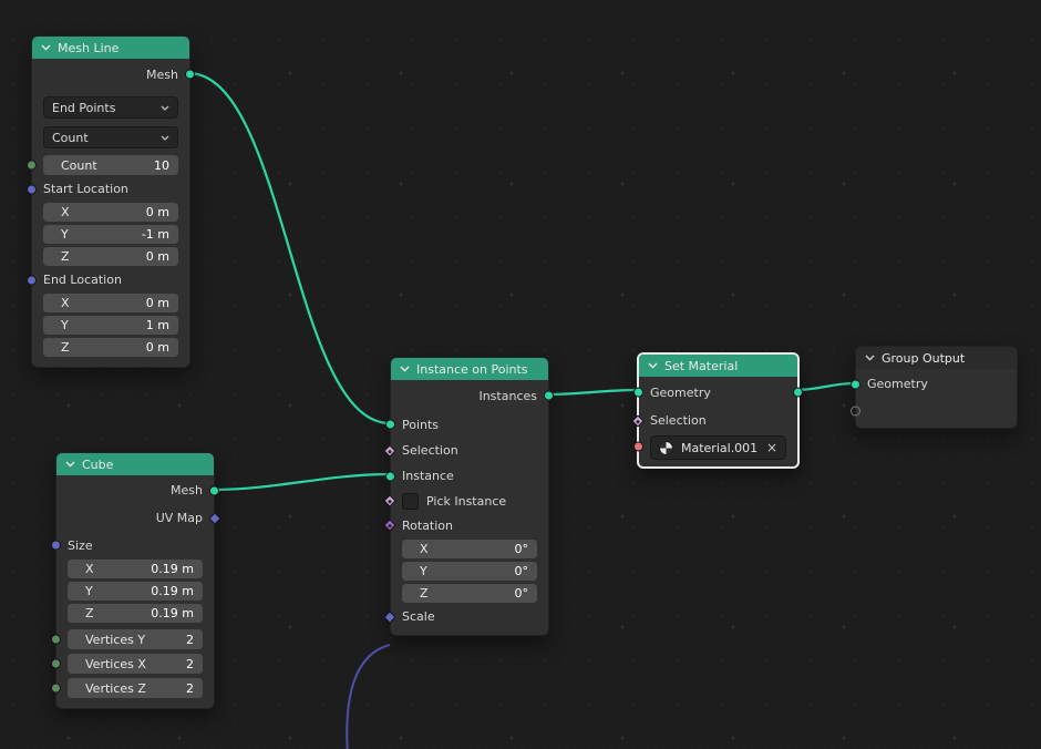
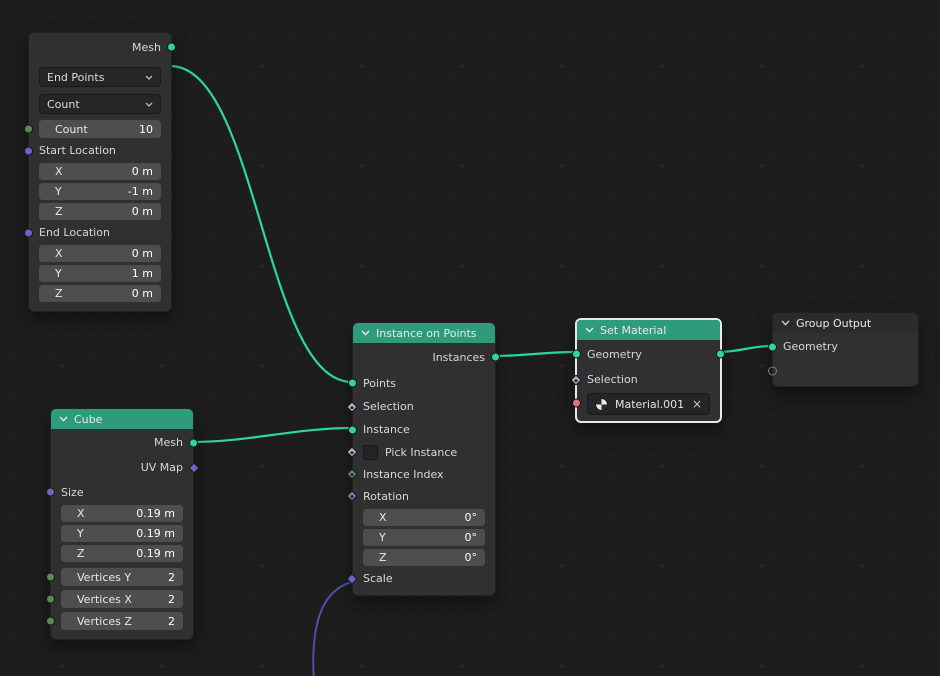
- Mesh Line
  Mesh
  End Points
  Count
  Count
  10
  Start Location
  X
  0 m
  Y
  -1 m
  Z
  0 m
  End Location
  X
  0 m
  Y
  1 m
  Z
  0 m
  Cube
  Mesh
  UV Map
  Size
  X
  0.19 m
  Y
  0.19 m
  Z
  0.19 m
  Vertices Y
  2
  Vertices X
  2
  Vertices Z
  2
  Instance on Points
  Instances
  Points
  Selection
  Instance
  Pick Instance
+ Instance Index
  Rotation
  X
  0°
  Y
  0°
  Z
  0°
  Scale
  Set Material
  Geometry
  Selection
  Material.001
  ×
  Group Output
  Geometry
